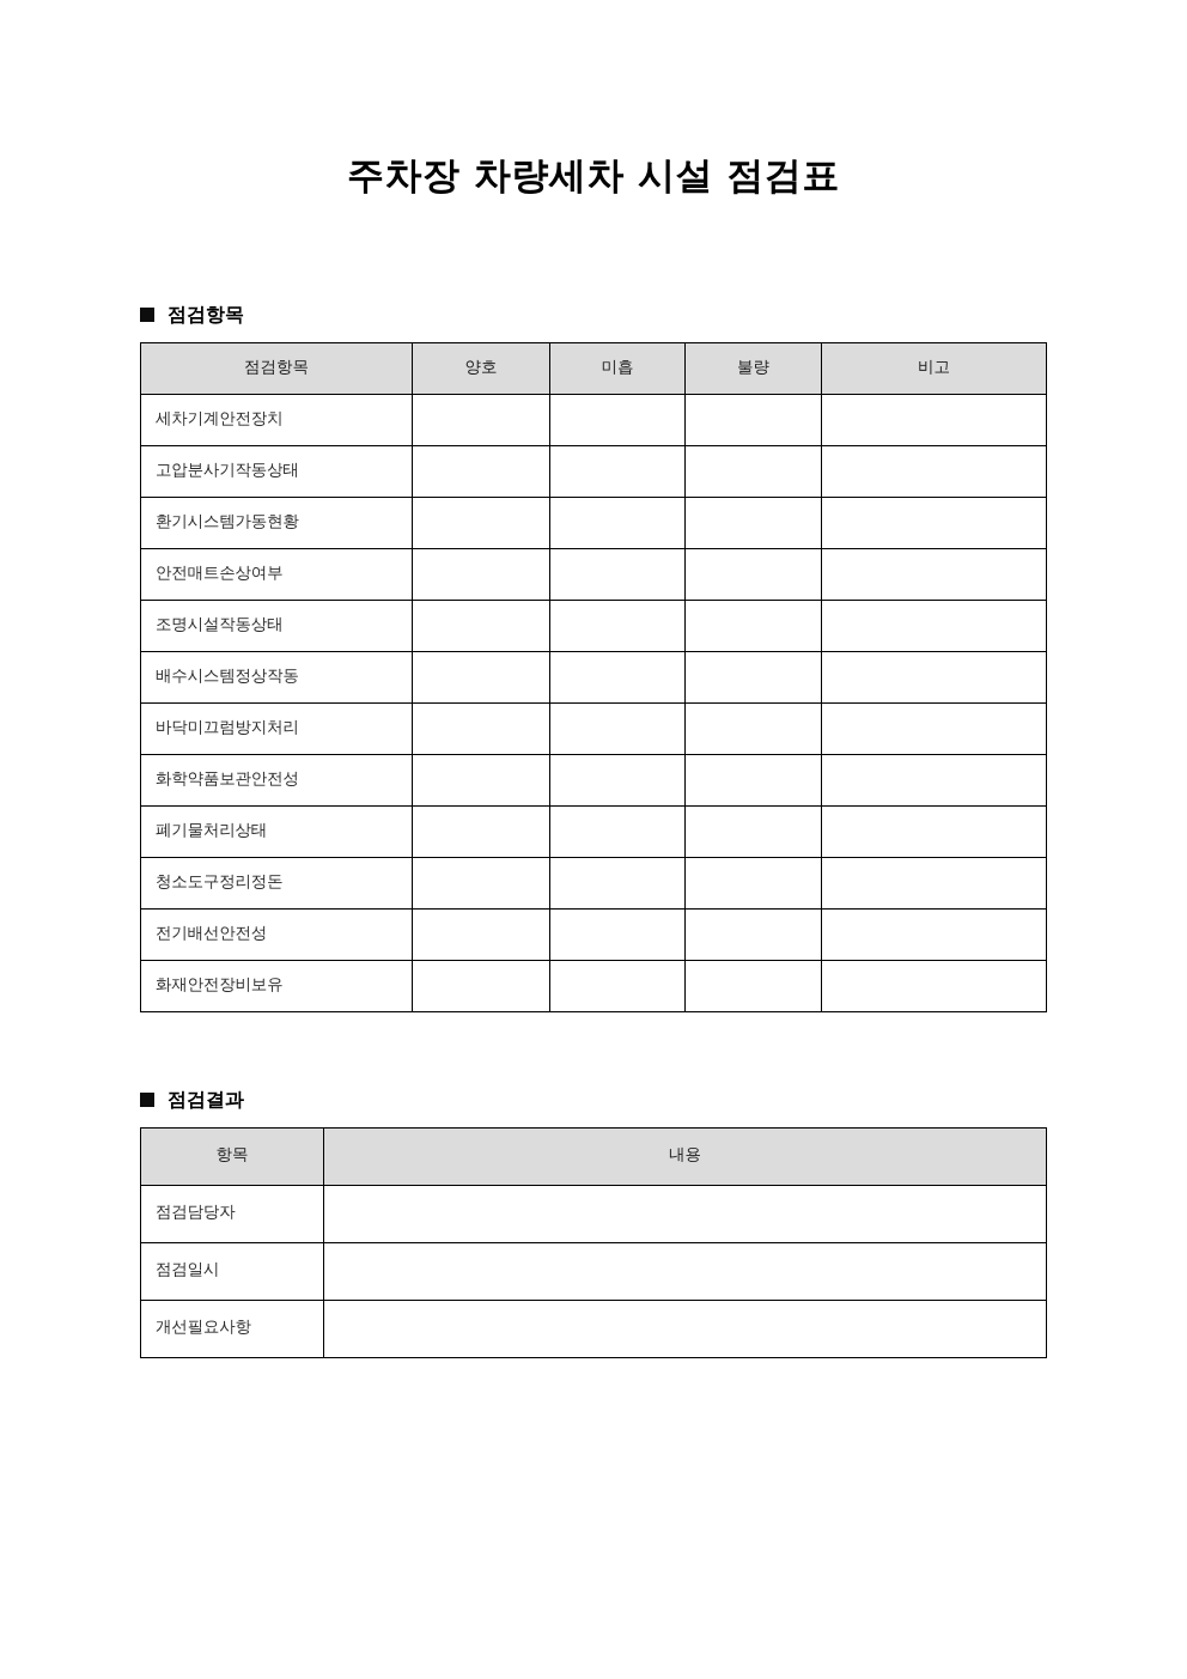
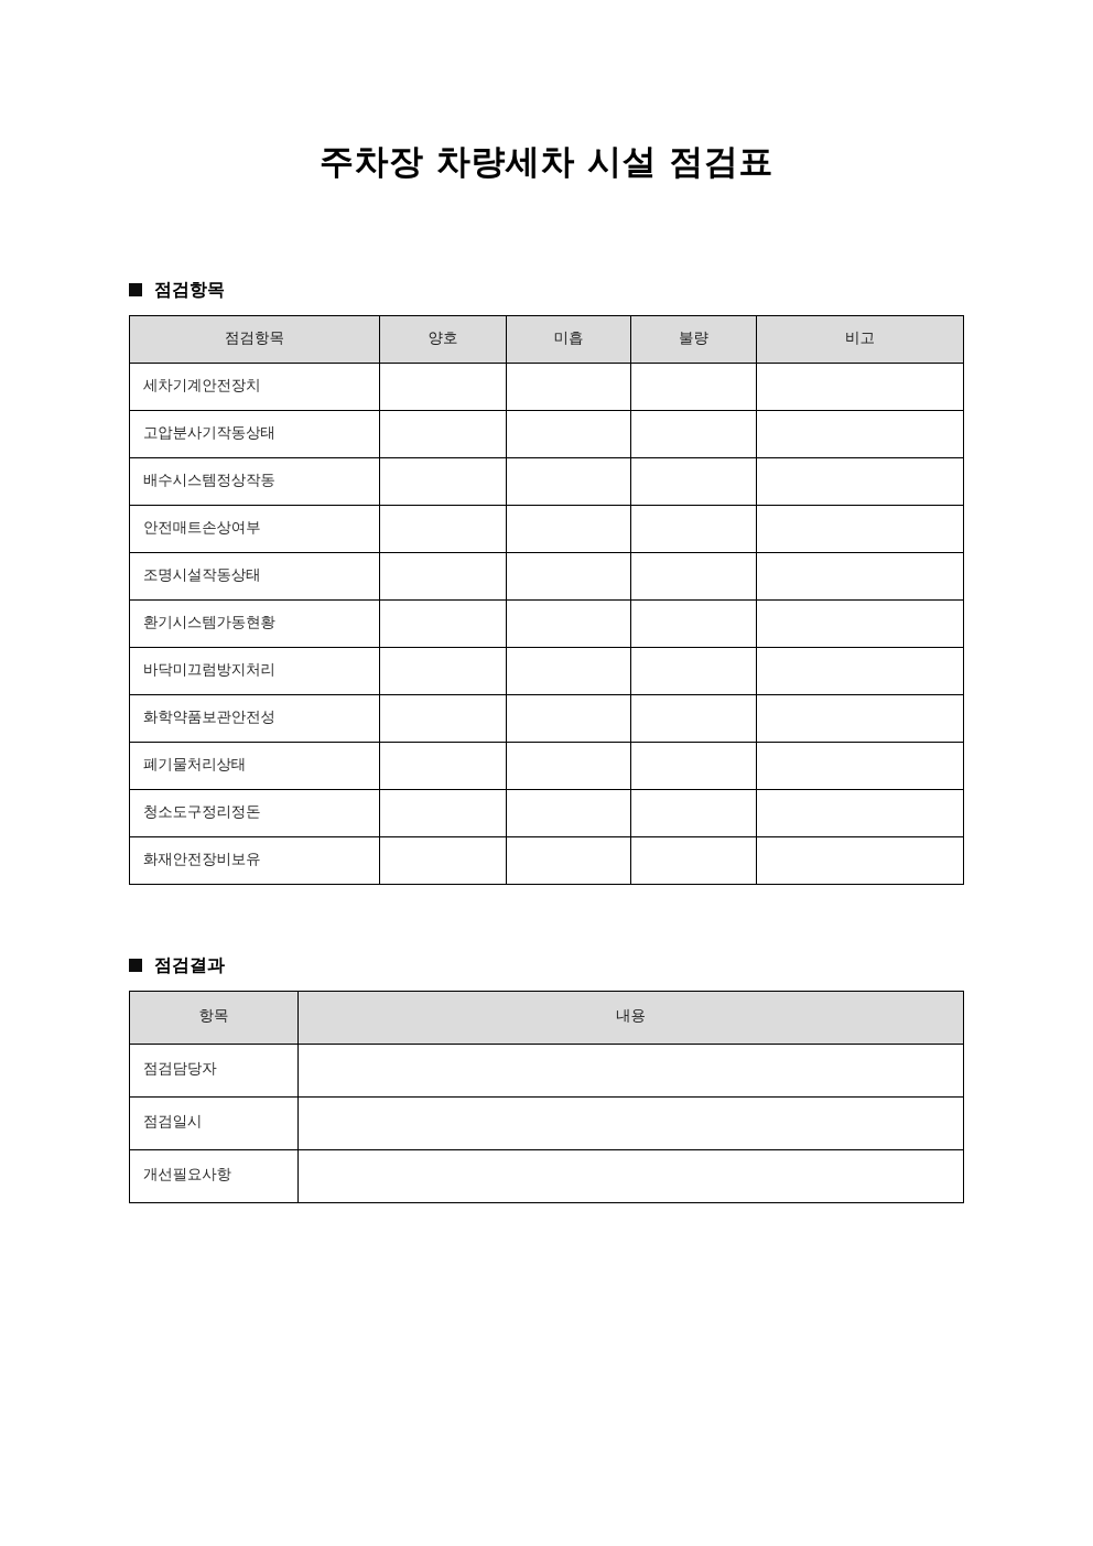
  주차장 차량세차 시설 점검표
  점검항목
  점검항목	양호	미흡	불량	비고
  세차기계안전장치
  고압분사기작동상태
- 환기시스템가동현황
+ 배수시스템정상작동
  안전매트손상여부
  조명시설작동상태
- 배수시스템정상작동
+ 환기시스템가동현황
  바닥미끄럼방지처리
  화학약품보관안전성
  폐기물처리상태
  청소도구정리정돈
- 전기배선안전성
  화재안전장비보유
  점검결과
  항목	내용
  점검담당자
  점검일시
  개선필요사항
